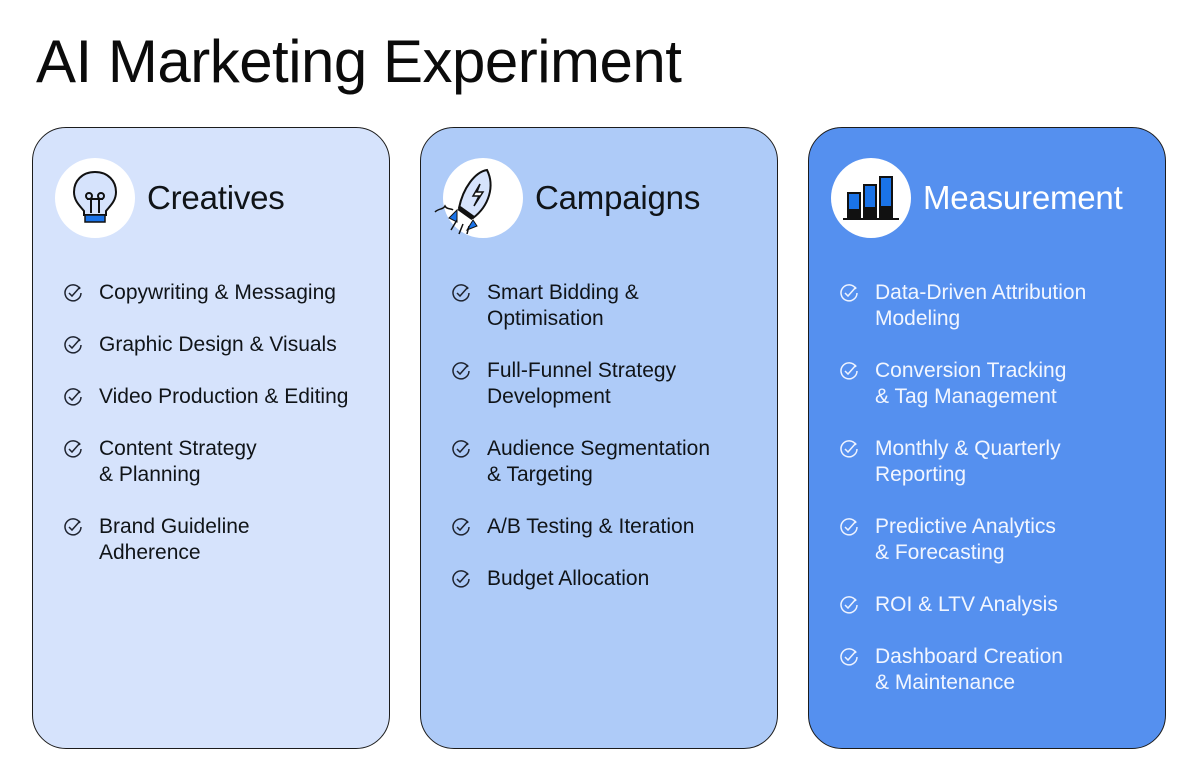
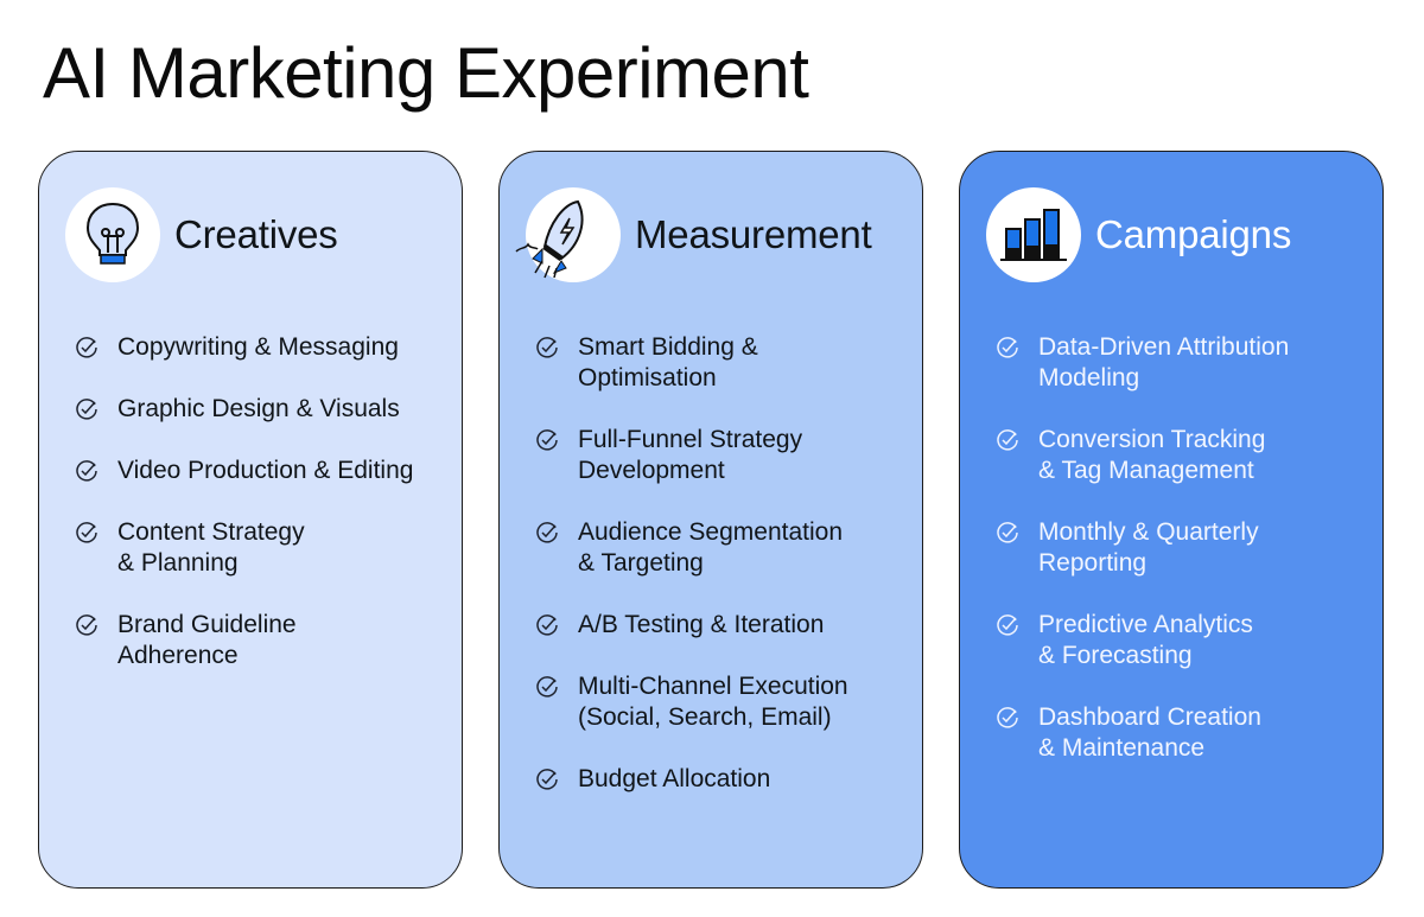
  AI Marketing Experiment
  Creatives
  Copywriting & Messaging
  Graphic Design & Visuals
  Video Production & Editing
  Content Strategy
  & Planning
  Brand Guideline
  Adherence
- Campaigns
+ Measurement
  Smart Bidding &
  Optimisation
  Full-Funnel Strategy
  Development
  Audience Segmentation
  & Targeting
  A/B Testing & Iteration
+ Multi-Channel Execution
+ (Social, Search, Email)
  Budget Allocation
- Measurement
+ Campaigns
  Data-Driven Attribution
  Modeling
  Conversion Tracking
  & Tag Management
  Monthly & Quarterly
  Reporting
  Predictive Analytics
  & Forecasting
- ROI & LTV Analysis
  Dashboard Creation
  & Maintenance
